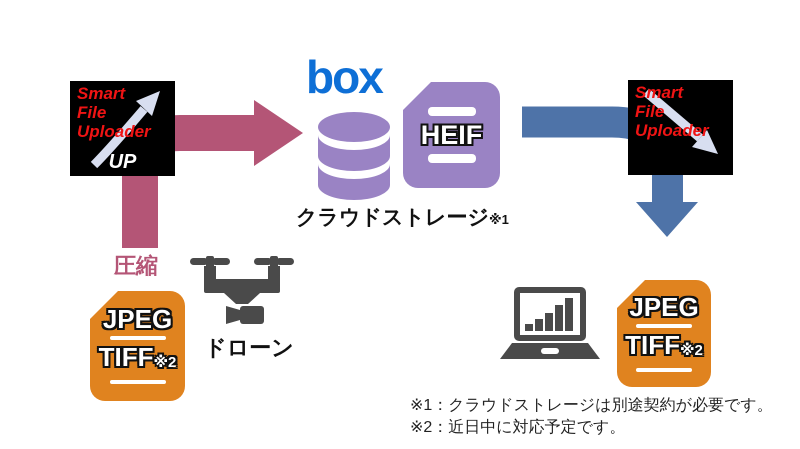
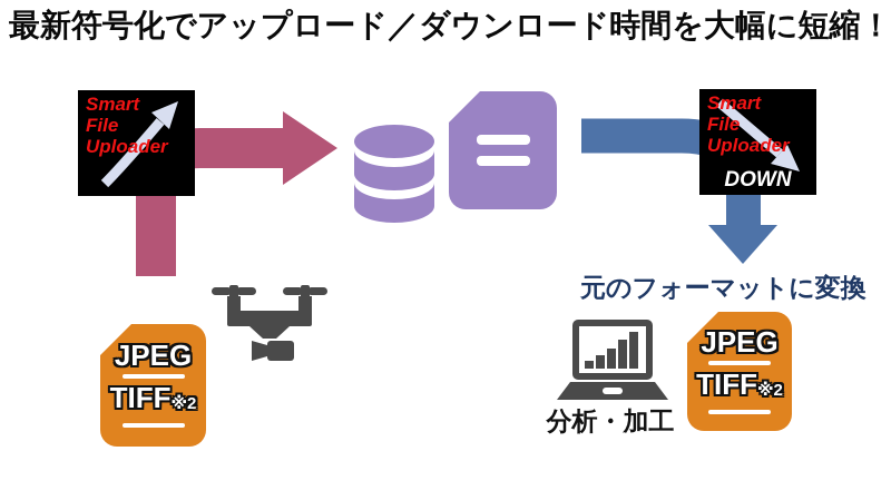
+ 最新符号化でアップロード／ダウンロード時間を大幅に短縮！
  Smart
  File
  Uploader
- UP
- 圧縮
  JPEG
  TIFF※2
- ドローン
- box
- HEIF
- クラウドストレージ※1
  Smart
  File
  Uploader
+ DOWN
+ 元のフォーマットに変換
+ 分析・加工
  JPEG
  TIFF※2
- ※1：クラウドストレージは別途契約が必要です。
- ※2：近日中に対応予定です。
